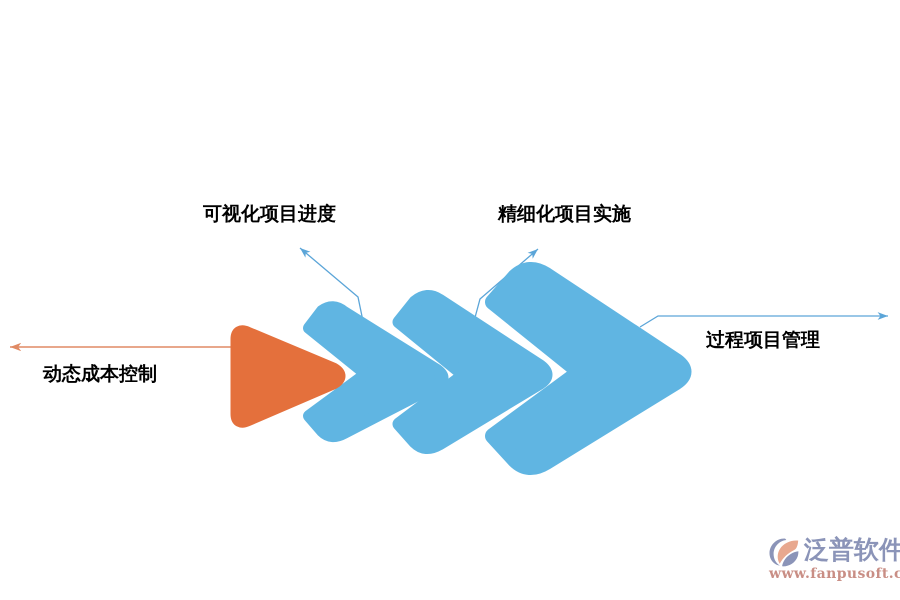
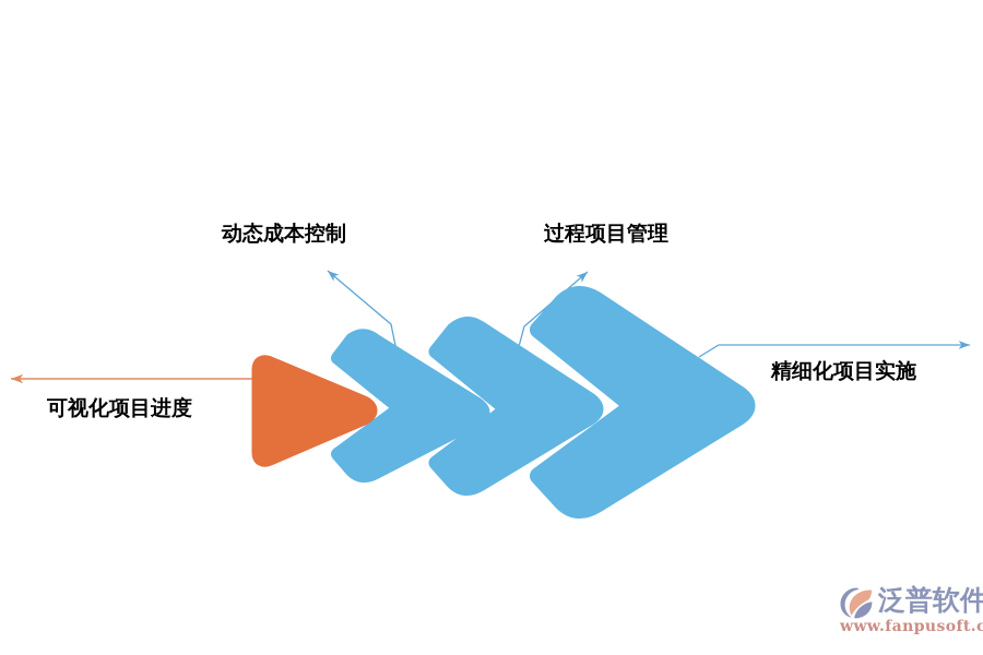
- 可视化项目进度
+ 动态成本控制
- 精细化项目实施
+ 过程项目管理
- 动态成本控制
+ 可视化项目进度
- 过程项目管理
+ 精细化项目实施
  泛普软件
  www.fanpusoft.c
